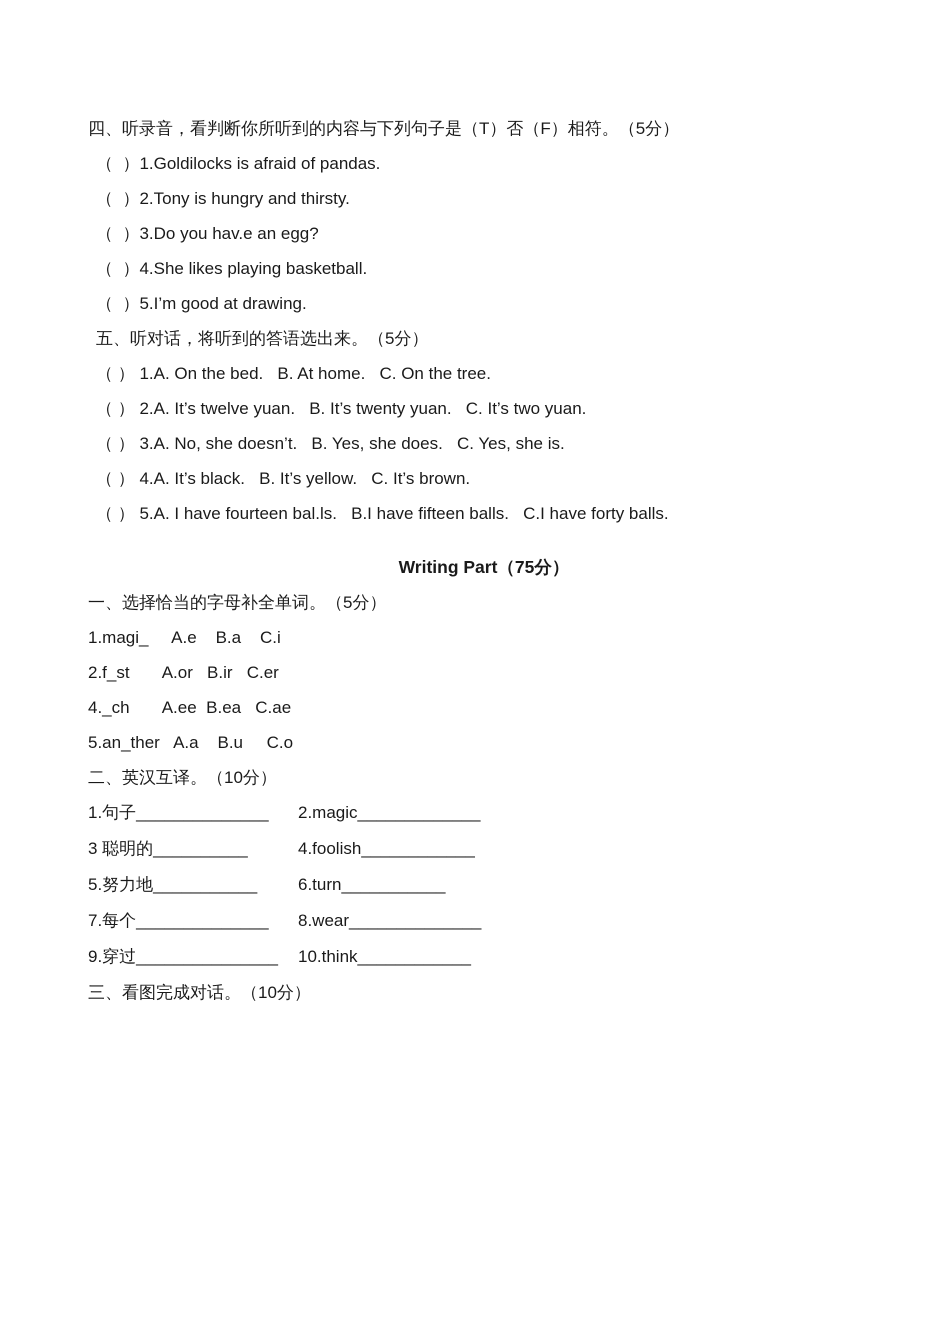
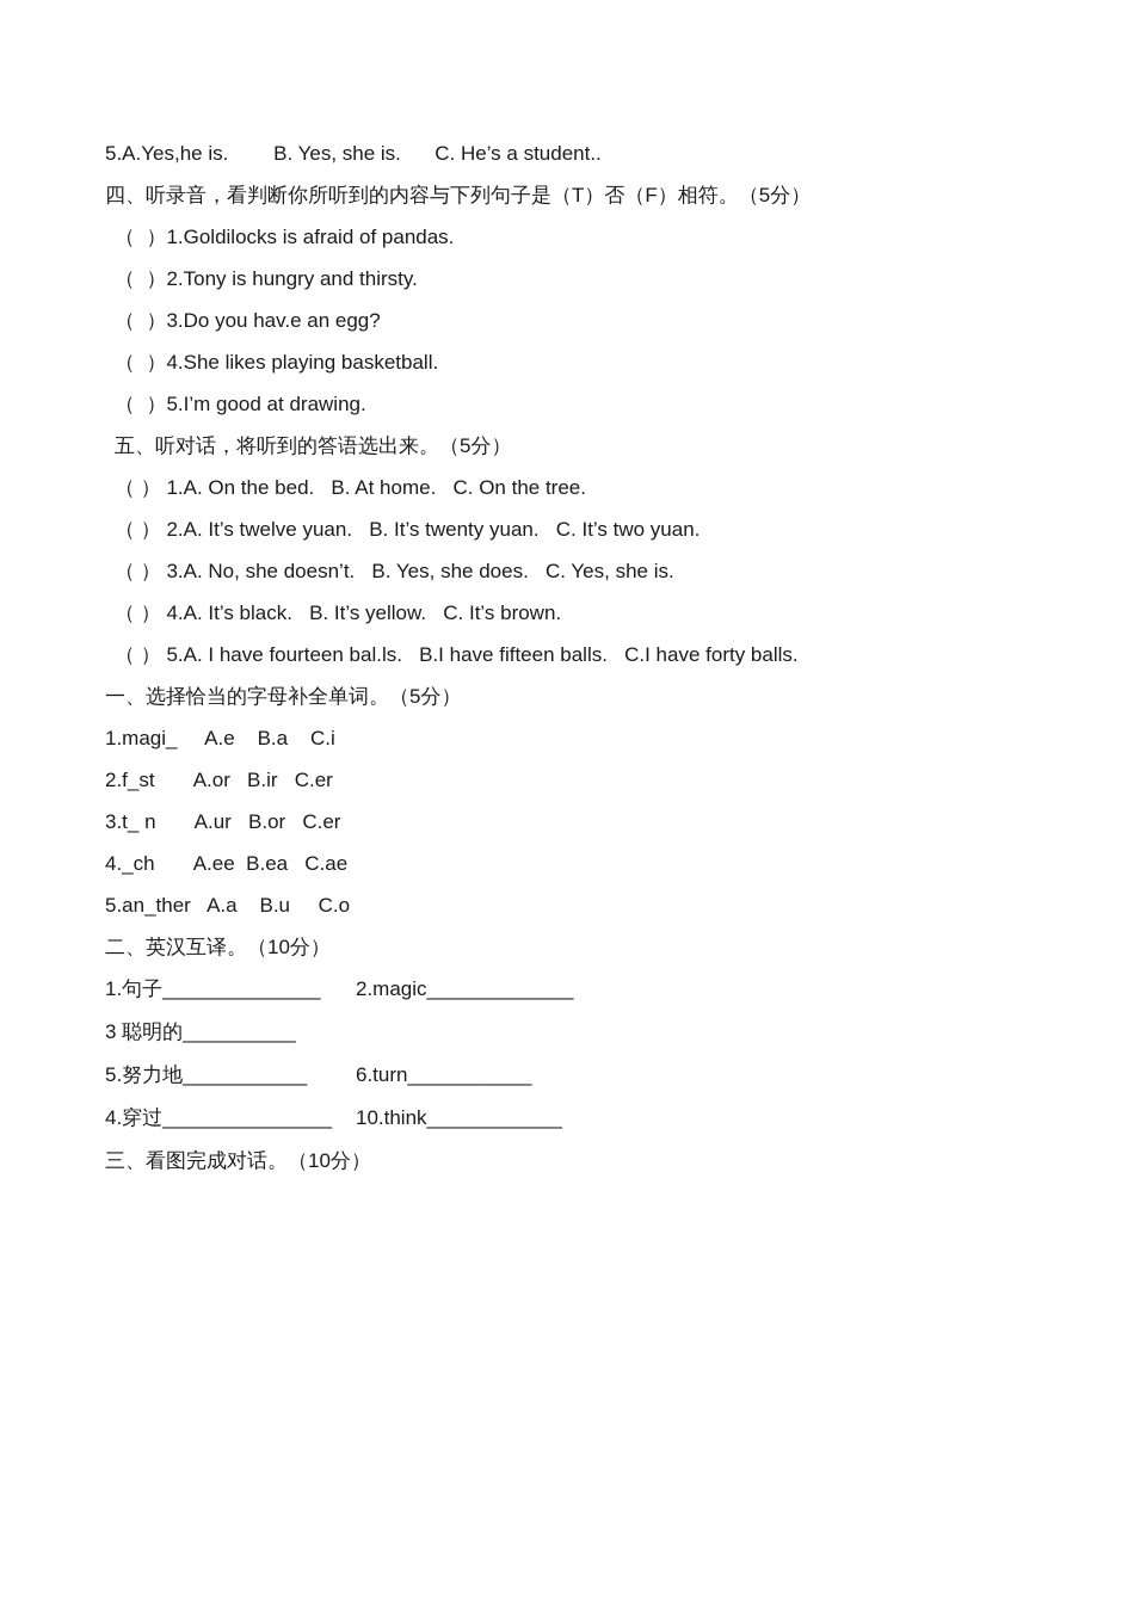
+ 5.A.Yes,he is. B. Yes, she is. C. He’s a student..
  四、听录音，看判断你所听到的内容与下列句子是（T）否（F）相符。（5分）
  （ ）1.Goldilocks is afraid of pandas.
  （ ）2.Tony is hungry and thirsty.
  （ ）3.Do you hav.e an egg?
  （ ）4.She likes playing basketball.
  （ ）5.I’m good at drawing.
  五、听对话，将听到的答语选出来。（5分）
  （ ） 1.A. On the bed. B. At home. C. On the tree.
  （ ） 2.A. It’s twelve yuan. B. It’s twenty yuan. C. It’s two yuan.
  （ ） 3.A. No, she doesn’t. B. Yes, she does. C. Yes, she is.
  （ ） 4.A. It’s black. B. It’s yellow. C. It’s brown.
  （ ） 5.A. I have fourteen bal.ls. B.I have fifteen balls. C.I have forty balls.
- Writing Part（75分）
  一、选择恰当的字母补全单词。（5分）
  1.magi_ A.e B.a C.i
  2.f_st A.or B.ir C.er
+ 3.t_ n A.ur B.or C.er
  4._ch A.ee B.ea C.ae
  5.an_ther A.a B.u C.o
  二、英汉互译。（10分）
  1.句子______________
  2.magic_____________
  3 聪明的__________
- 4.foolish____________
  5.努力地___________
  6.turn___________
- 7.每个______________
- 8.wear______________
- 9.穿过_______________
+ 4.穿过_______________
  10.think____________
  三、看图完成对话。（10分）
